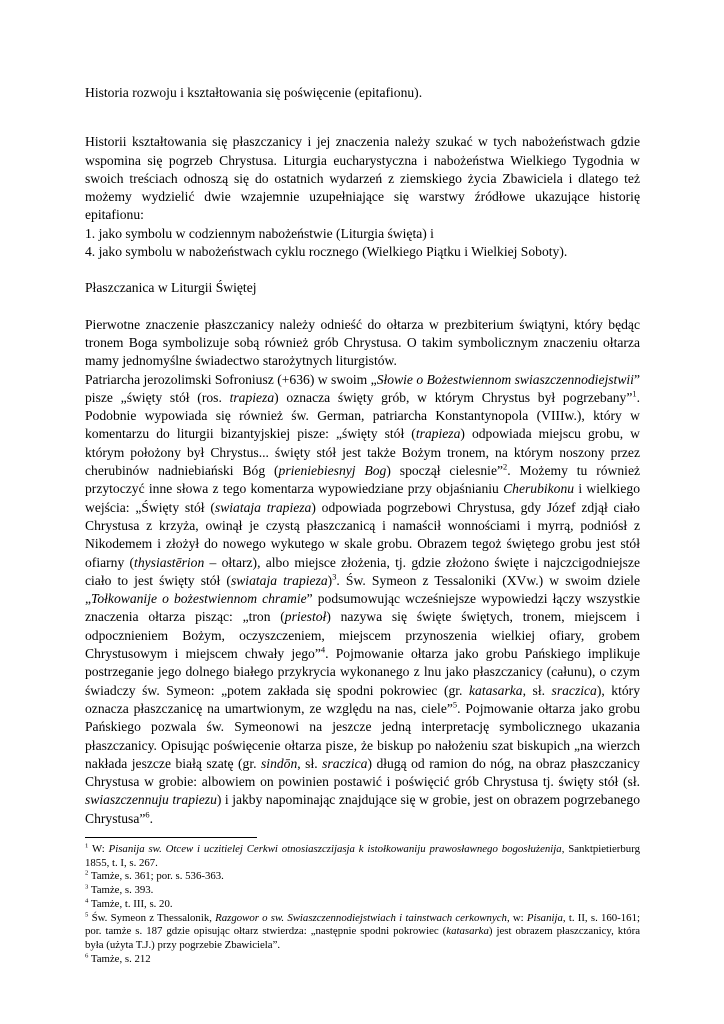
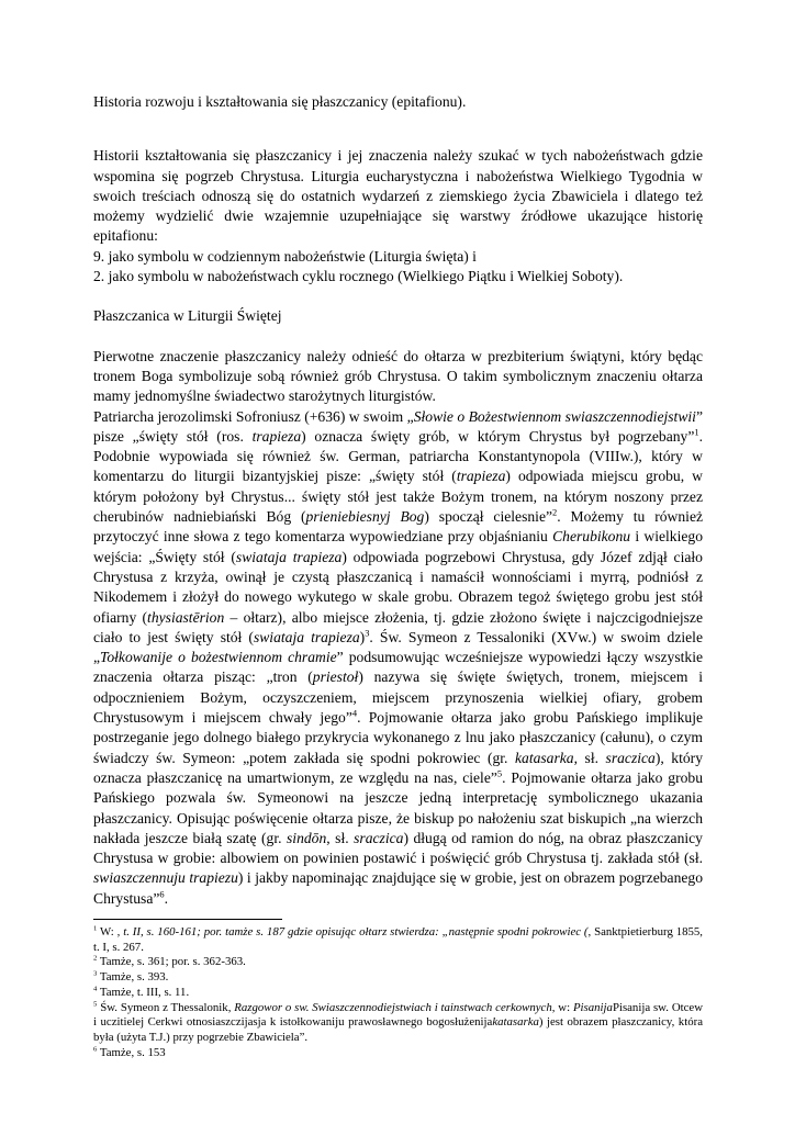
- Historia rozwoju i kształtowania się poświęcenie (epitafionu).
+ Historia rozwoju i kształtowania się płaszczanicy (epitafionu).
  Historii kształtowania się płaszczanicy i jej znaczenia należy szukać w tych nabożeństwach gdzie wspomina się pogrzeb Chrystusa. Liturgia eucharystyczna i nabożeństwa Wielkiego Tygodnia w swoich treściach odnoszą się do ostatnich wydarzeń z ziemskiego życia Zbawiciela i dlatego też możemy wydzielić dwie wzajemnie uzupełniające się warstwy źródłowe ukazujące historię epitafionu:
- 1. jako symbolu w codziennym nabożeństwie (Liturgia święta) i
+ 9. jako symbolu w codziennym nabożeństwie (Liturgia święta) i
- 4. jako symbolu w nabożeństwach cyklu rocznego (Wielkiego Piątku i Wielkiej Soboty).
+ 2. jako symbolu w nabożeństwach cyklu rocznego (Wielkiego Piątku i Wielkiej Soboty).
  Płaszczanica w Liturgii Świętej
  Pierwotne znaczenie płaszczanicy należy odnieść do ołtarza w prezbiterium świątyni, który będąc tronem Boga symbolizuje sobą również grób Chrystusa. O takim symbolicznym znaczeniu ołtarza mamy jednomyślne świadectwo starożytnych liturgistów.
- Patriarcha jerozolimski Sofroniusz (+636) w swoim „Słowie o Bożestwiennom swiaszczennodiejstwii” pisze „święty stół (ros. trapieza) oznacza święty grób, w którym Chrystus był pogrzebany”1. Podobnie wypowiada się również św. German, patriarcha Konstantynopola (VIIIw.), który w komentarzu do liturgii bizantyjskiej pisze: „święty stół (trapieza) odpowiada miejscu grobu, w którym położony był Chrystus... święty stół jest także Bożym tronem, na którym noszony przez cherubinów nadniebiański Bóg (prieniebiesnyj Bog) spoczął cielesnie”2. Możemy tu również przytoczyć inne słowa z tego komentarza wypowiedziane przy objaśnianiu Cherubikonu i wielkiego wejścia: „Święty stół (swiataja trapieza) odpowiada pogrzebowi Chrystusa, gdy Józef zdjął ciało Chrystusa z krzyża, owinął je czystą płaszczanicą i namaścił wonnościami i myrrą, podniósł z Nikodemem i złożył do nowego wykutego w skale grobu. Obrazem tegoż świętego grobu jest stół ofiarny (thysiastērion – ołtarz), albo miejsce złożenia, tj. gdzie złożono święte i najczcigodniejsze ciało to jest święty stół (swiataja trapieza)3. Św. Symeon z Tessaloniki (XVw.) w swoim dziele „Tołkowanije o bożestwiennom chramie” podsumowując wcześniejsze wypowiedzi łączy wszystkie znaczenia ołtarza pisząc: „tron (priestoł) nazywa się święte świętych, tronem, miejscem i odpocznieniem Bożym, oczyszczeniem, miejscem przynoszenia wielkiej ofiary, grobem Chrystusowym i miejscem chwały jego”4. Pojmowanie ołtarza jako grobu Pańskiego implikuje postrzeganie jego dolnego białego przykrycia wykonanego z lnu jako płaszczanicy (całunu), o czym świadczy św. Symeon: „potem zakłada się spodni pokrowiec (gr. katasarka, sł. sraczica), który oznacza płaszczanicę na umartwionym, ze względu na nas, ciele”5. Pojmowanie ołtarza jako grobu Pańskiego pozwala św. Symeonowi na jeszcze jedną interpretację symbolicznego ukazania płaszczanicy. Opisując poświęcenie ołtarza pisze, że biskup po nałożeniu szat biskupich „na wierzch nakłada jeszcze białą szatę (gr. sindōn, sł. sraczica) długą od ramion do nóg, na obraz płaszczanicy Chrystusa w grobie: albowiem on powinien postawić i poświęcić grób Chrystusa tj. święty stół (sł. swiaszczennuju trapiezu) i jakby napominając znajdujące się w grobie, jest on obrazem pogrzebanego Chrystusa”6.
+ Patriarcha jerozolimski Sofroniusz (+636) w swoim „Słowie o Bożestwiennom swiaszczennodiejstwii” pisze „święty stół (ros. trapieza) oznacza święty grób, w którym Chrystus był pogrzebany”1. Podobnie wypowiada się również św. German, patriarcha Konstantynopola (VIIIw.), który w komentarzu do liturgii bizantyjskiej pisze: „święty stół (trapieza) odpowiada miejscu grobu, w którym położony był Chrystus... święty stół jest także Bożym tronem, na którym noszony przez cherubinów nadniebiański Bóg (prieniebiesnyj Bog) spoczął cielesnie”2. Możemy tu również przytoczyć inne słowa z tego komentarza wypowiedziane przy objaśnianiu Cherubikonu i wielkiego wejścia: „Święty stół (swiataja trapieza) odpowiada pogrzebowi Chrystusa, gdy Józef zdjął ciało Chrystusa z krzyża, owinął je czystą płaszczanicą i namaścił wonnościami i myrrą, podniósł z Nikodemem i złożył do nowego wykutego w skale grobu. Obrazem tegoż świętego grobu jest stół ofiarny (thysiastērion – ołtarz), albo miejsce złożenia, tj. gdzie złożono święte i najczcigodniejsze ciało to jest święty stół (swiataja trapieza)3. Św. Symeon z Tessaloniki (XVw.) w swoim dziele „Tołkowanije o bożestwiennom chramie” podsumowując wcześniejsze wypowiedzi łączy wszystkie znaczenia ołtarza pisząc: „tron (priestoł) nazywa się święte świętych, tronem, miejscem i odpocznieniem Bożym, oczyszczeniem, miejscem przynoszenia wielkiej ofiary, grobem Chrystusowym i miejscem chwały jego”4. Pojmowanie ołtarza jako grobu Pańskiego implikuje postrzeganie jego dolnego białego przykrycia wykonanego z lnu jako płaszczanicy (całunu), o czym świadczy św. Symeon: „potem zakłada się spodni pokrowiec (gr. katasarka, sł. sraczica), który oznacza płaszczanicę na umartwionym, ze względu na nas, ciele”5. Pojmowanie ołtarza jako grobu Pańskiego pozwala św. Symeonowi na jeszcze jedną interpretację symbolicznego ukazania płaszczanicy. Opisując poświęcenie ołtarza pisze, że biskup po nałożeniu szat biskupich „na wierzch nakłada jeszcze białą szatę (gr. sindōn, sł. sraczica) długą od ramion do nóg, na obraz płaszczanicy Chrystusa w grobie: albowiem on powinien postawić i poświęcić grób Chrystusa tj. zakłada stół (sł. swiaszczennuju trapiezu) i jakby napominając znajdujące się w grobie, jest on obrazem pogrzebanego Chrystusa”6.
- W: Pisanija sw. Otcew i uczitielej Cerkwi otnosiaszczijasja k istołkowaniju prawosławnego bogosłużenija, Sanktpietierburg 1855, t. I, s. 267.
+ W: , t. II, s. 160-161; por. tamże s. 187 gdzie opisując ołtarz stwierdza: „następnie spodni pokrowiec (, Sanktpietierburg 1855, t. I, s. 267.
- Tamże, s. 361; por. s. 536-363.
+ Tamże, s. 361; por. s. 362-363.
  Tamże, s. 393.
- Tamże, t. III, s. 20.
+ Tamże, t. III, s. 11.
- Św. Symeon z Thessalonik, Razgowor o sw. Swiaszczennodiejstwiach i tainstwach cerkownych, w: Pisanija, t. II, s. 160-161; por. tamże s. 187 gdzie opisując ołtarz stwierdza: „następnie spodni pokrowiec (katasarka) jest obrazem płaszczanicy, która była (użyta T.J.) przy pogrzebie Zbawiciela”.
+ Św. Symeon z Thessalonik, Razgowor o sw. Swiaszczennodiejstwiach i tainstwach cerkownych, w: PisanijaPisanija sw. Otcew i uczitielej Cerkwi otnosiaszczijasja k istołkowaniju prawosławnego bogosłużenijakatasarka) jest obrazem płaszczanicy, która była (użyta T.J.) przy pogrzebie Zbawiciela”.
- Tamże, s. 212
+ Tamże, s. 153
